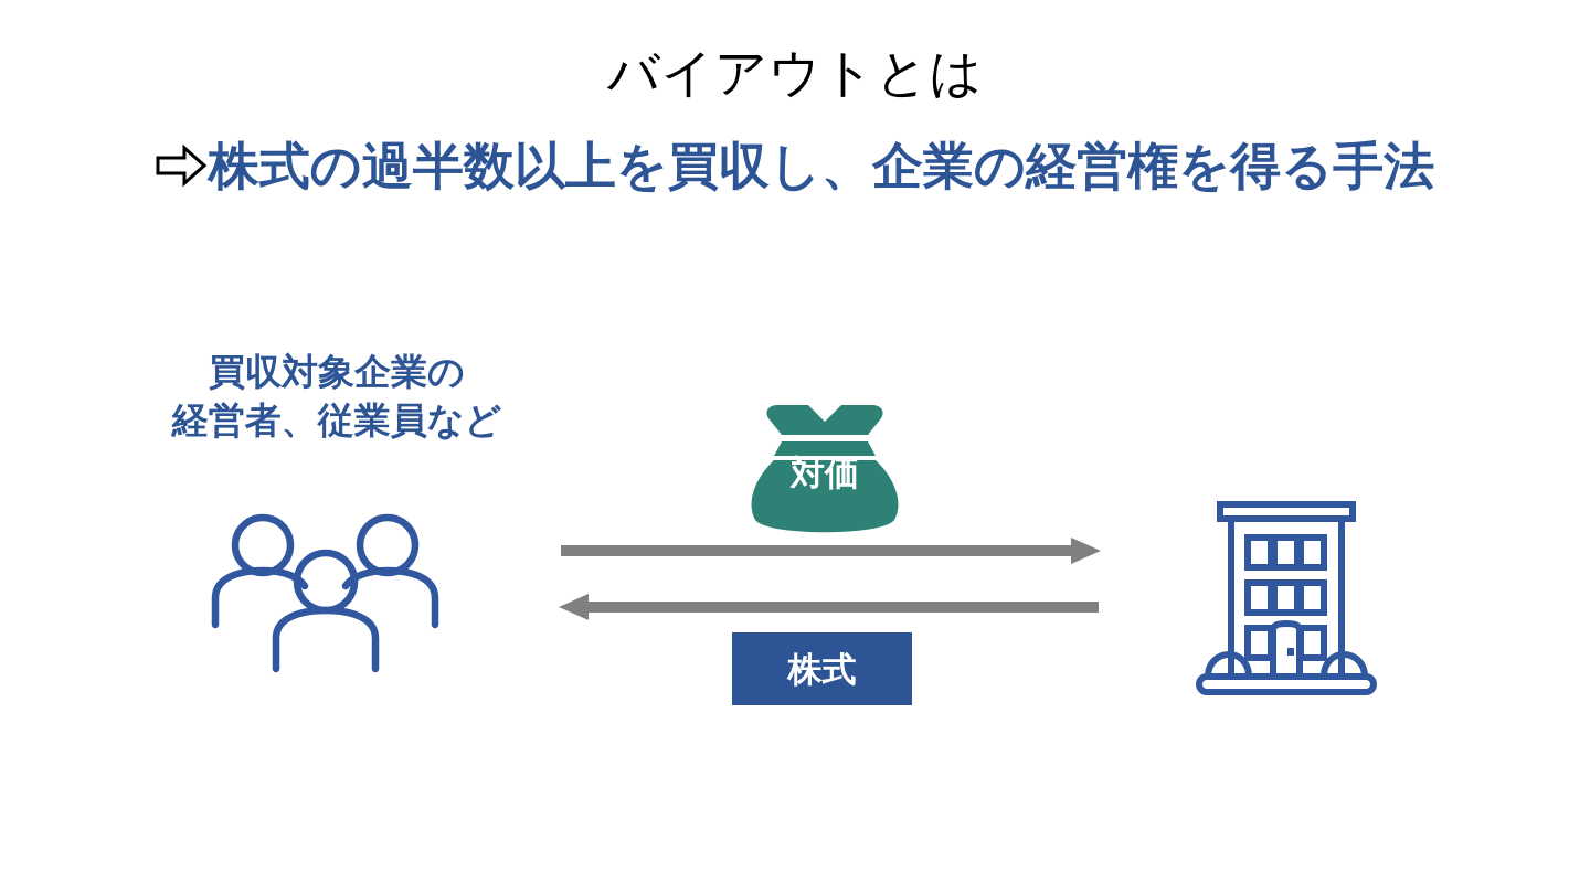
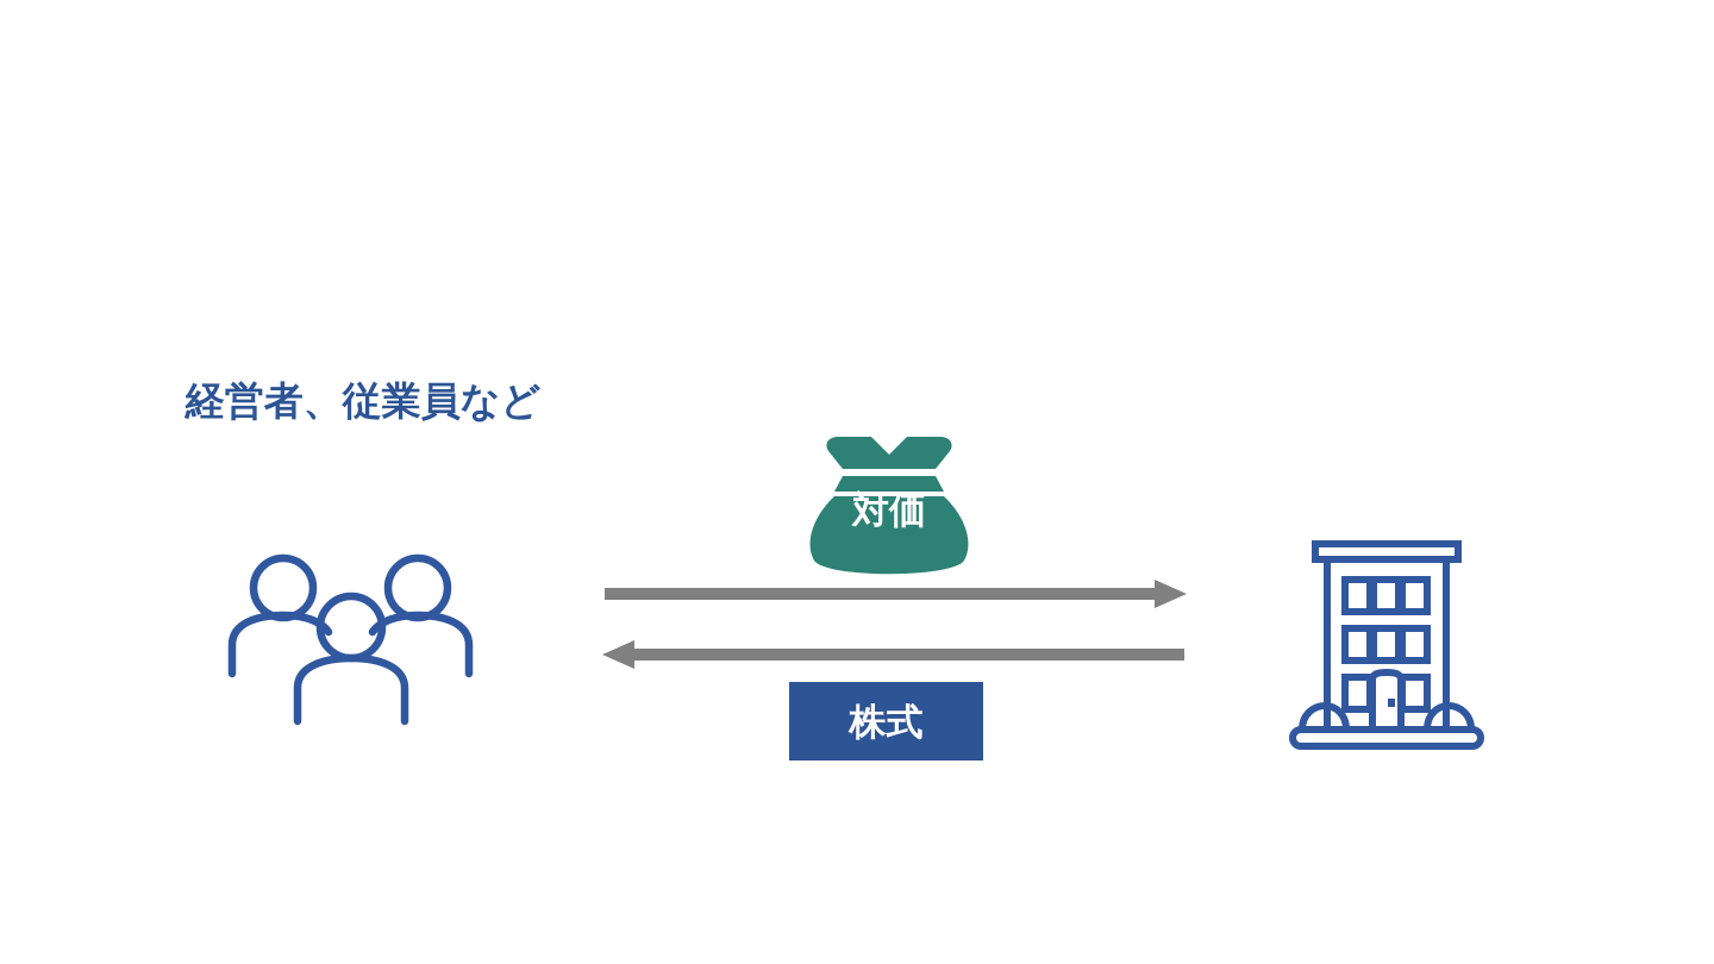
- バイアウトとは
- 株式の過半数以上を買収し、企業の経営権を得る手法
- 買収対象企業の
  経営者、従業員など
  対価
  株式
